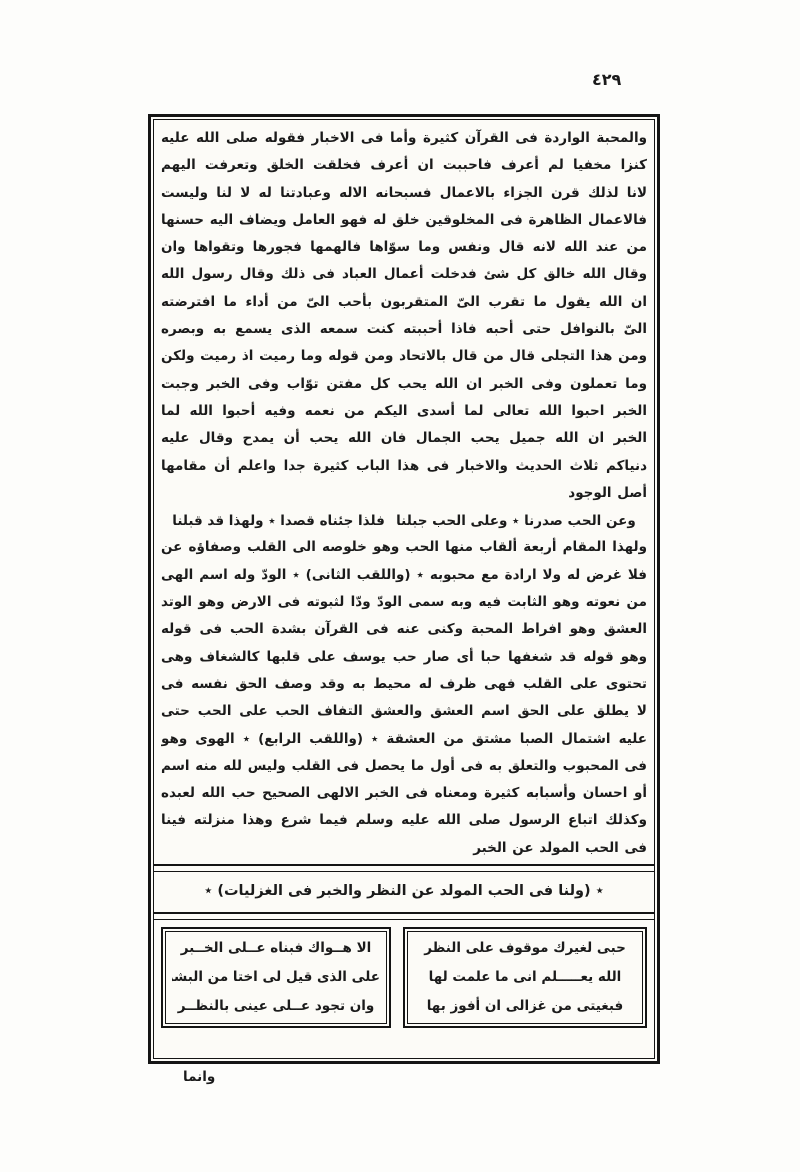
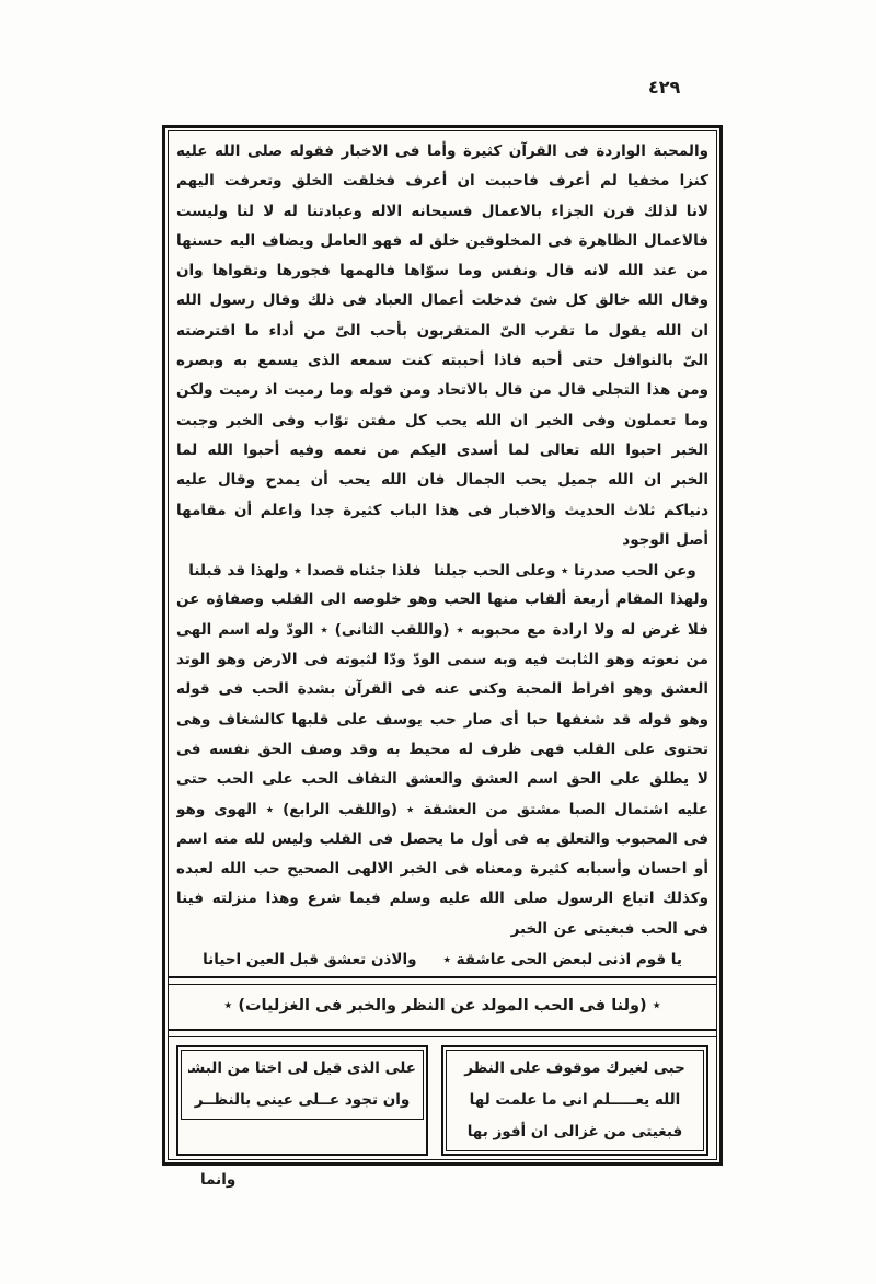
  ٤٢٩
  والمحبة الواردة فى القرآن كثيرة وأما فى الاخبار فقوله صلى الله عليه
  كنزا مخفيا لم أعرف فاحببت ان أعرف فخلقت الخلق وتعرفت اليهم
  لانا لذلك قرن الجزاء بالاعمال فسبحانه الاله وعبادتنا له لا لنا وليست
  فالاعمال الظاهرة فى المخلوقين خلق له فهو العامل ويضاف اليه حسنها
  من عند الله لانه قال ونفس وما سوّاها فالهمها فجورها وتقواها وان
  وقال الله خالق كل شئ فدخلت أعمال العباد فى ذلك وقال رسول الله
  ان الله يقول ما تقرب الىّ المتقربون بأحب الىّ من أداء ما افترضته
  الىّ بالنوافل حتى أحبه فاذا أحببته كنت سمعه الذى يسمع به وبصره
  ومن هذا التجلى قال من قال بالاتحاد ومن قوله وما رميت اذ رميت ولكن
  وما تعملون وفى الخبر ان الله يحب كل مفتن توّاب وفى الخبر وجبت
  الخبر احبوا الله تعالى لما أسدى اليكم من نعمه وفيه أحبوا الله لما
  الخبر ان الله جميل يحب الجمال فان الله يحب أن يمدح وقال عليه
  دنياكم ثلاث الحديث والاخبار فى هذا الباب كثيرة جدا واعلم أن مقامها
  أصل الوجود
  وعن الحب صدرنا ٭ وعلى الحب جبلنا
  فلذا جئناه قصدا ٭ ولهذا قد قبلنا
  ولهذا المقام أربعة ألقاب منها الحب وهو خلوصه الى القلب وصفاؤه عن
  فلا غرض له ولا ارادة مع محبوبه ٭ (واللقب الثانى) ٭ الودّ وله اسم الهى
  من نعوته وهو الثابت فيه وبه سمى الودّ ودّا لثبوته فى الارض وهو الوتد
  العشق وهو افراط المحبة وكنى عنه فى القرآن بشدة الحب فى قوله
  وهو قوله قد شغفها حبا أى صار حب يوسف على قلبها كالشغاف وهى
  لا يطلق على الحق اسم العشق والعشق التفاف الحب على الحب حتى
  عليه اشتمال الصبا مشتق من العشقة ٭ (واللقب الرابع) ٭ الهوى وهو
  فى المحبوب والتعلق به فى أول ما يحصل فى القلب وليس لله منه اسم
  أو احسان وأسبابه كثيرة ومعناه فى الخبر الالهى الصحيح حب الله لعبده
  وكذلك اتباع الرسول صلى الله عليه وسلم فيما شرع وهذا منزلته فينا
- فى الحب المولد عن الخبر
+ فى الحب فبغيتى عن الخبر
+ يا قوم اذنى لبعض الحى عاشقة ٭
+ والاذن تعشق قبل العين احيانا
  ٭ (ولنا فى الحب المولد عن النظر والخبر فى الغزليات) ٭
  حبى لغيرك موقوف على النظر
  الله يعـــــلم انى ما علمت لها
  فبغيتى من غزالى ان أفوز بها
- الا هــواك فبناه عــلى الخــبر
  على الذى قيل لى اختا من البش
  وان تجود عــلى عينى بالنظــر
  وانما
